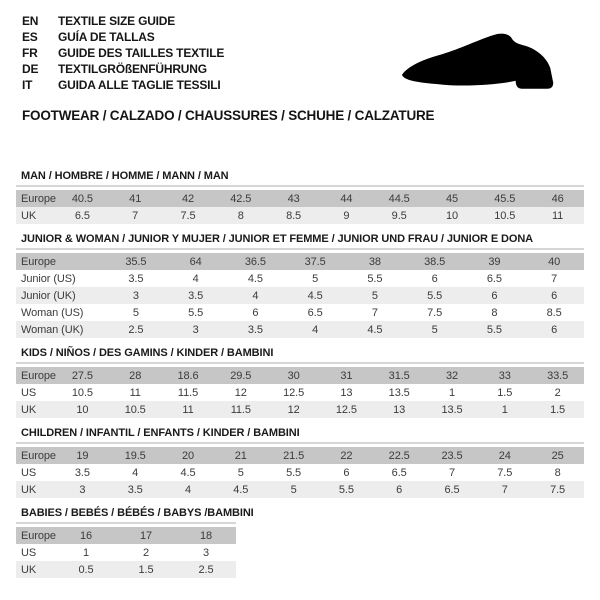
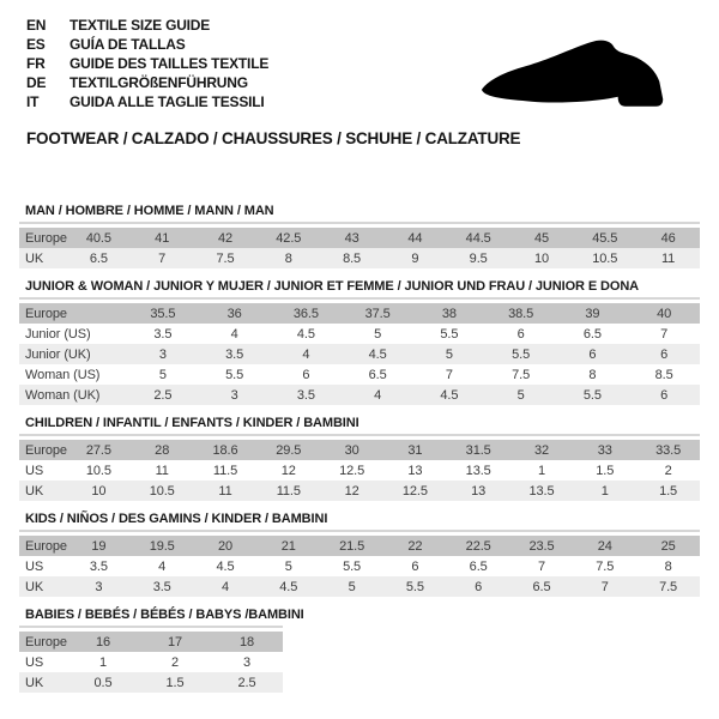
  EN
  TEXTILE SIZE GUIDE
  ES
  GUÍA DE TALLAS
  FR
  GUIDE DES TAILLES TEXTILE
  DE
  TEXTILGRÖßENFÜHRUNG
  IT
  GUIDA ALLE TAGLIE TESSILI
  FOOTWEAR / CALZADO / CHAUSSURES / SCHUHE / CALZATURE
  MAN / HOMBRE / HOMME / MANN / MAN
  Europe	40.5	41	42	42.5	43	44	44.5	45	45.5	46
  UK	6.5	7	7.5	8	8.5	9	9.5	10	10.5	11
  JUNIOR & WOMAN / JUNIOR Y MUJER / JUNIOR ET FEMME / JUNIOR UND FRAU / JUNIOR E DONA
- Europe	35.5	64	36.5	37.5	38	38.5	39	40
+ Europe	35.5	36	36.5	37.5	38	38.5	39	40
  Junior (US)	3.5	4	4.5	5	5.5	6	6.5	7
  Junior (UK)	3	3.5	4	4.5	5	5.5	6	6
  Woman (US)	5	5.5	6	6.5	7	7.5	8	8.5
  Woman (UK)	2.5	3	3.5	4	4.5	5	5.5	6
- KIDS / NIÑOS / DES GAMINS / KINDER / BAMBINI
+ CHILDREN / INFANTIL / ENFANTS / KINDER / BAMBINI
  Europe	27.5	28	18.6	29.5	30	31	31.5	32	33	33.5
  US	10.5	11	11.5	12	12.5	13	13.5	1	1.5	2
  UK	10	10.5	11	11.5	12	12.5	13	13.5	1	1.5
- CHILDREN / INFANTIL / ENFANTS / KINDER / BAMBINI
+ KIDS / NIÑOS / DES GAMINS / KINDER / BAMBINI
  Europe	19	19.5	20	21	21.5	22	22.5	23.5	24	25
  US	3.5	4	4.5	5	5.5	6	6.5	7	7.5	8
  UK	3	3.5	4	4.5	5	5.5	6	6.5	7	7.5
  BABIES / BEBÉS / BÉBÉS / BABYS /BAMBINI
  Europe	16	17	18
  US	1	2	3
  UK	0.5	1.5	2.5
